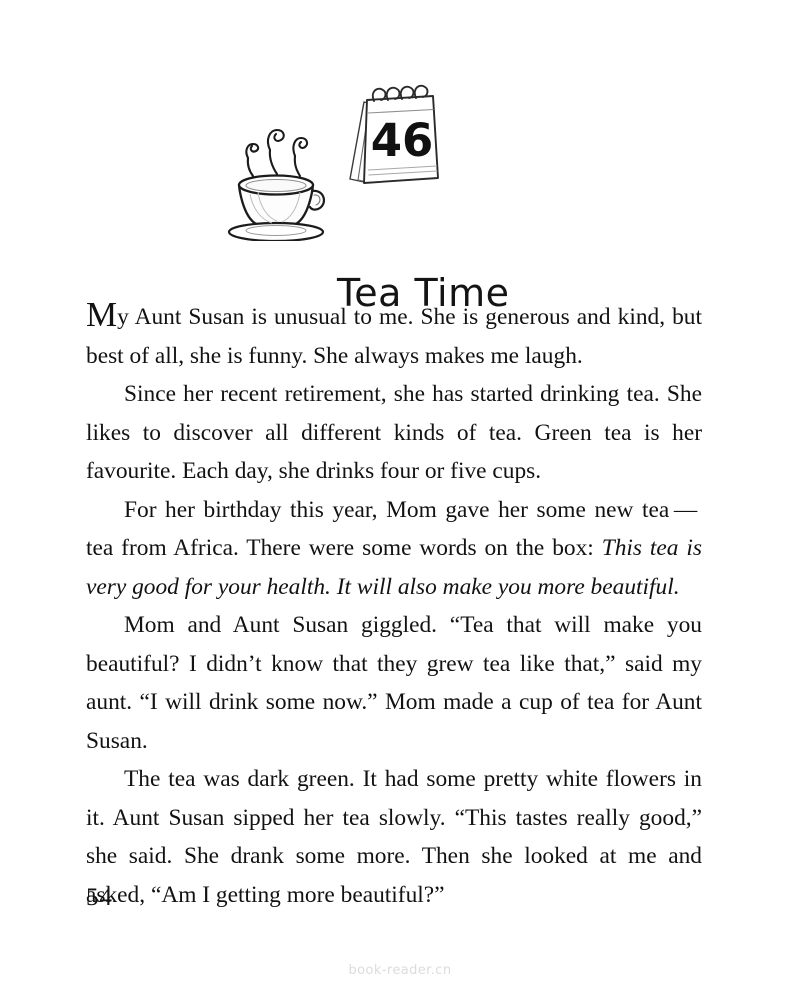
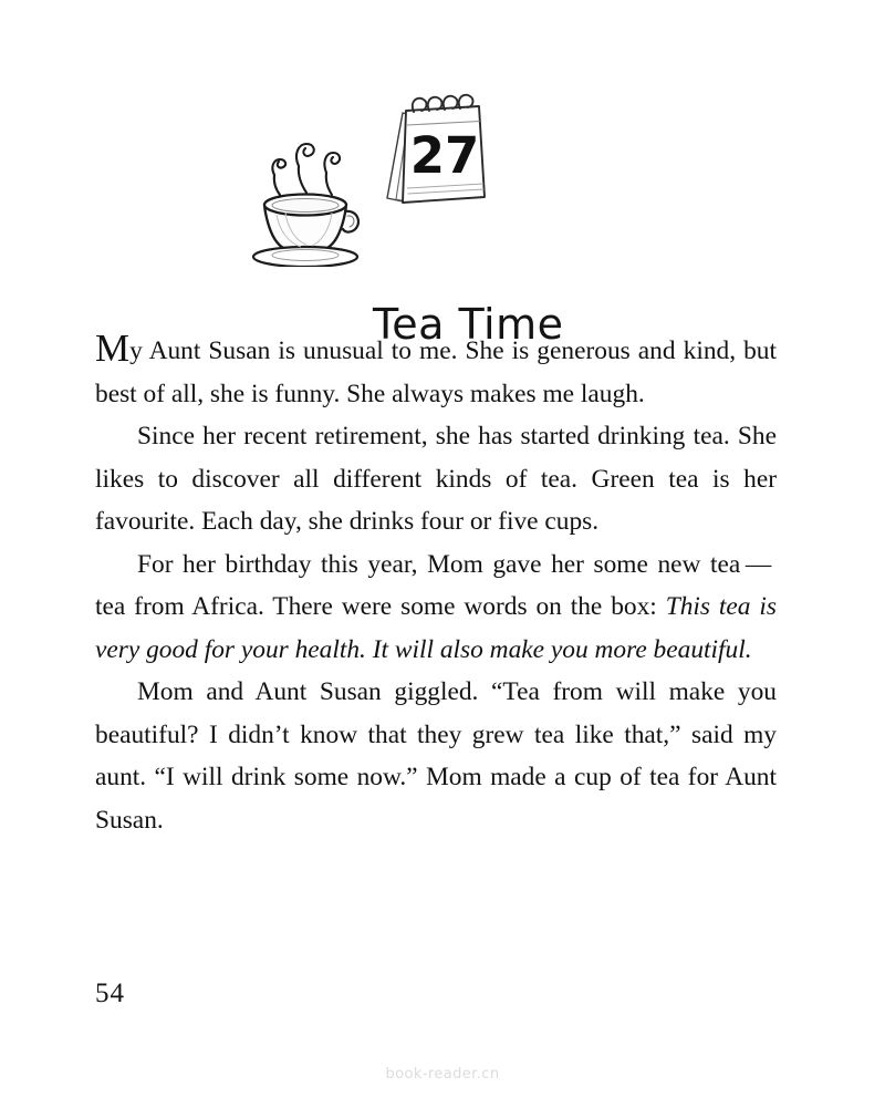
- 46
+ 27
  Tea Time
  My Aunt Susan is unusual to me. She is generous and kind, but best of all, she is funny. She always makes me laugh.
  Since her recent retirement, she has started drinking tea. She likes to discover all different kinds of tea. Green tea is her favourite. Each day, she drinks four or five cups.
  For her birthday this year, Mom gave her some new tea — tea from Africa. There were some words on the box: This tea is very good for your health. It will also make you more beautiful.
- Mom and Aunt Susan giggled. “Tea that will make you beautiful? I didn’t know that they grew tea like that,” said my aunt. “I will drink some now.” Mom made a cup of tea for Aunt Susan.
+ Mom and Aunt Susan giggled. “Tea from will make you beautiful? I didn’t know that they grew tea like that,” said my aunt. “I will drink some now.” Mom made a cup of tea for Aunt Susan.
- The tea was dark green. It had some pretty white flowers in it. Aunt Susan sipped her tea slowly. “This tastes really good,” she said. She drank some more. Then she looked at me and asked, “Am I getting more beautiful?”
  54
  book-reader.cn
